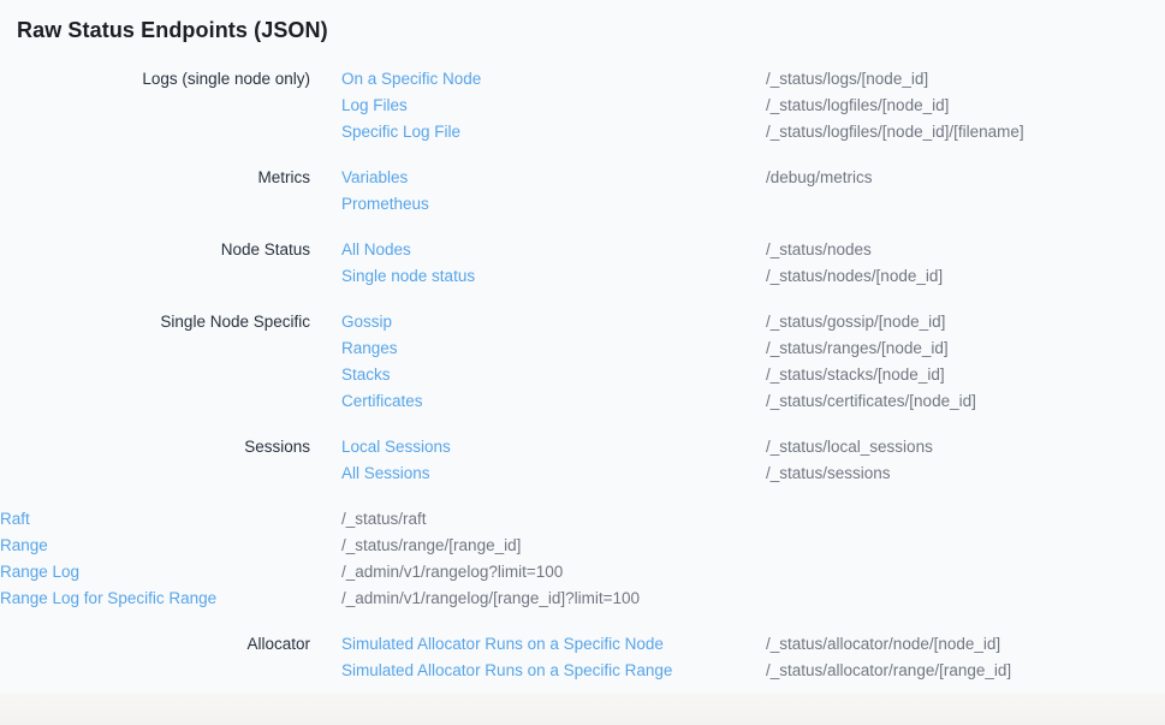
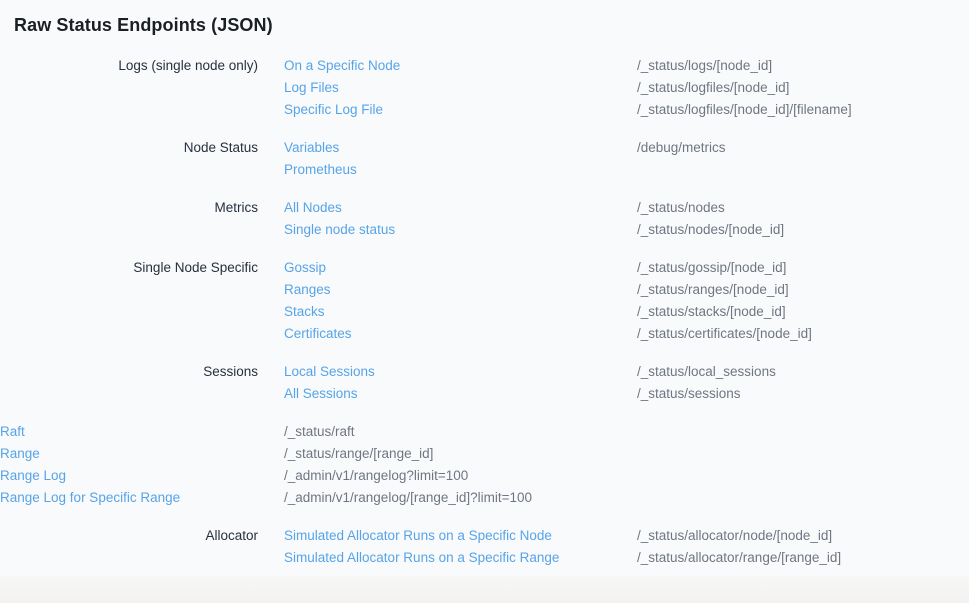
  Raw Status Endpoints (JSON)
  Logs (single node only)
  On a Specific Node
  Log Files
  Specific Log File
  /_status/logs/[node_id]
  /_status/logfiles/[node_id]
  /_status/logfiles/[node_id]/[filename]
- Metrics
+ Node Status
  Variables
  Prometheus
  /debug/metrics
- Node Status
+ Metrics
  All Nodes
  Single node status
  /_status/nodes
  /_status/nodes/[node_id]
  Single Node Specific
  Gossip
  Ranges
  Stacks
  Certificates
  /_status/gossip/[node_id]
  /_status/ranges/[node_id]
  /_status/stacks/[node_id]
  /_status/certificates/[node_id]
  Sessions
  Local Sessions
  All Sessions
  /_status/local_sessions
  /_status/sessions
  Raft
  Range
  Range Log
  Range Log for Specific Range
  /_status/raft
  /_status/range/[range_id]
  /_admin/v1/rangelog?limit=100
  /_admin/v1/rangelog/[range_id]?limit=100
  Allocator
  Simulated Allocator Runs on a Specific Node
  Simulated Allocator Runs on a Specific Range
  /_status/allocator/node/[node_id]
  /_status/allocator/range/[range_id]
